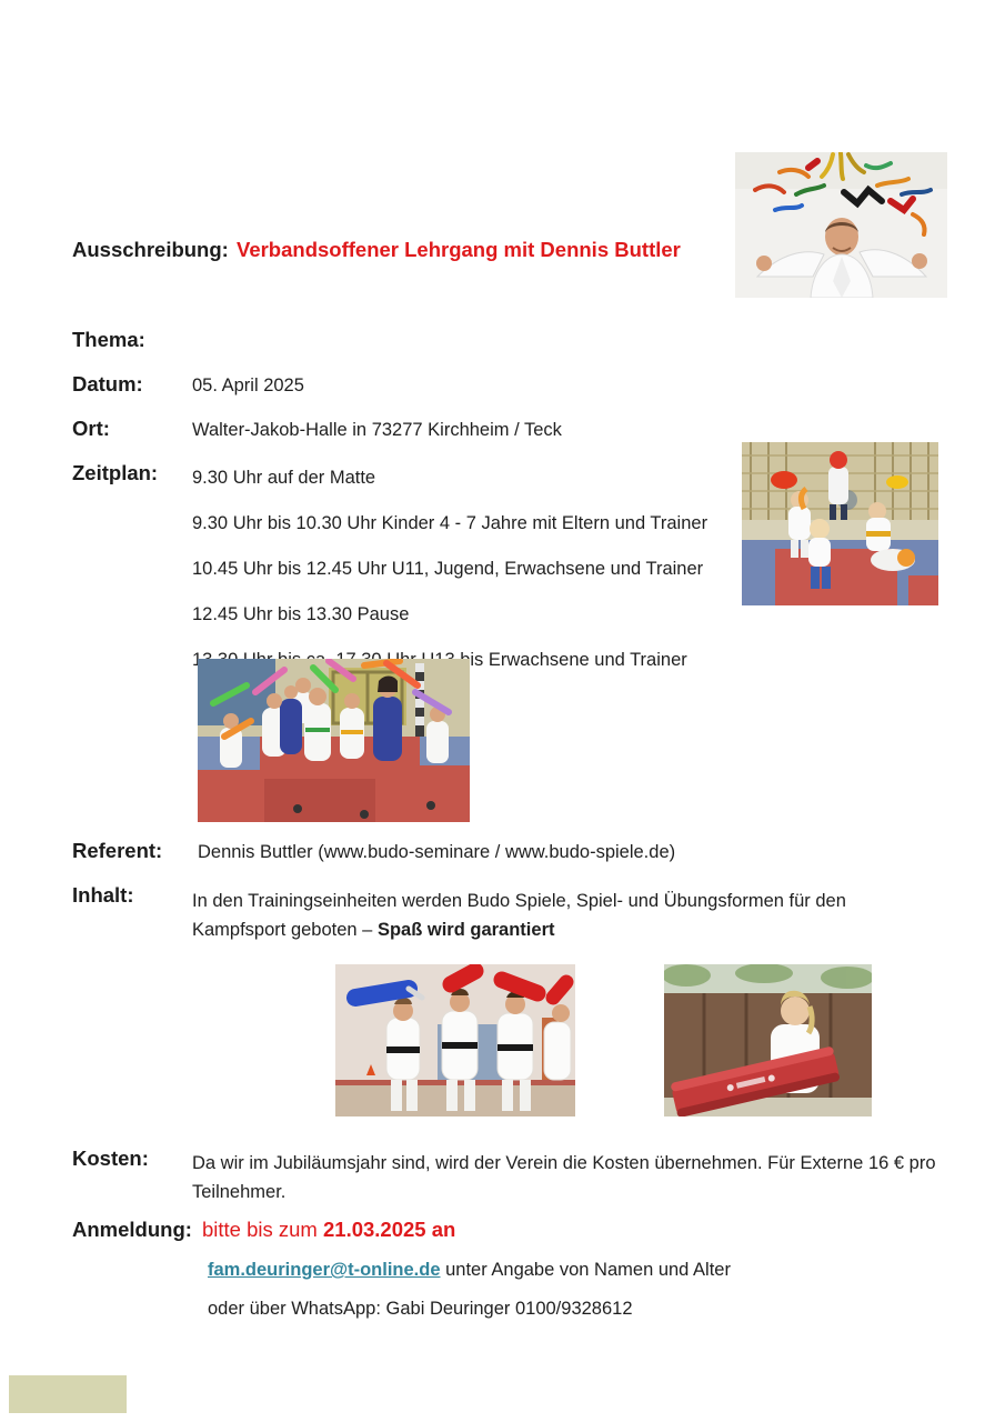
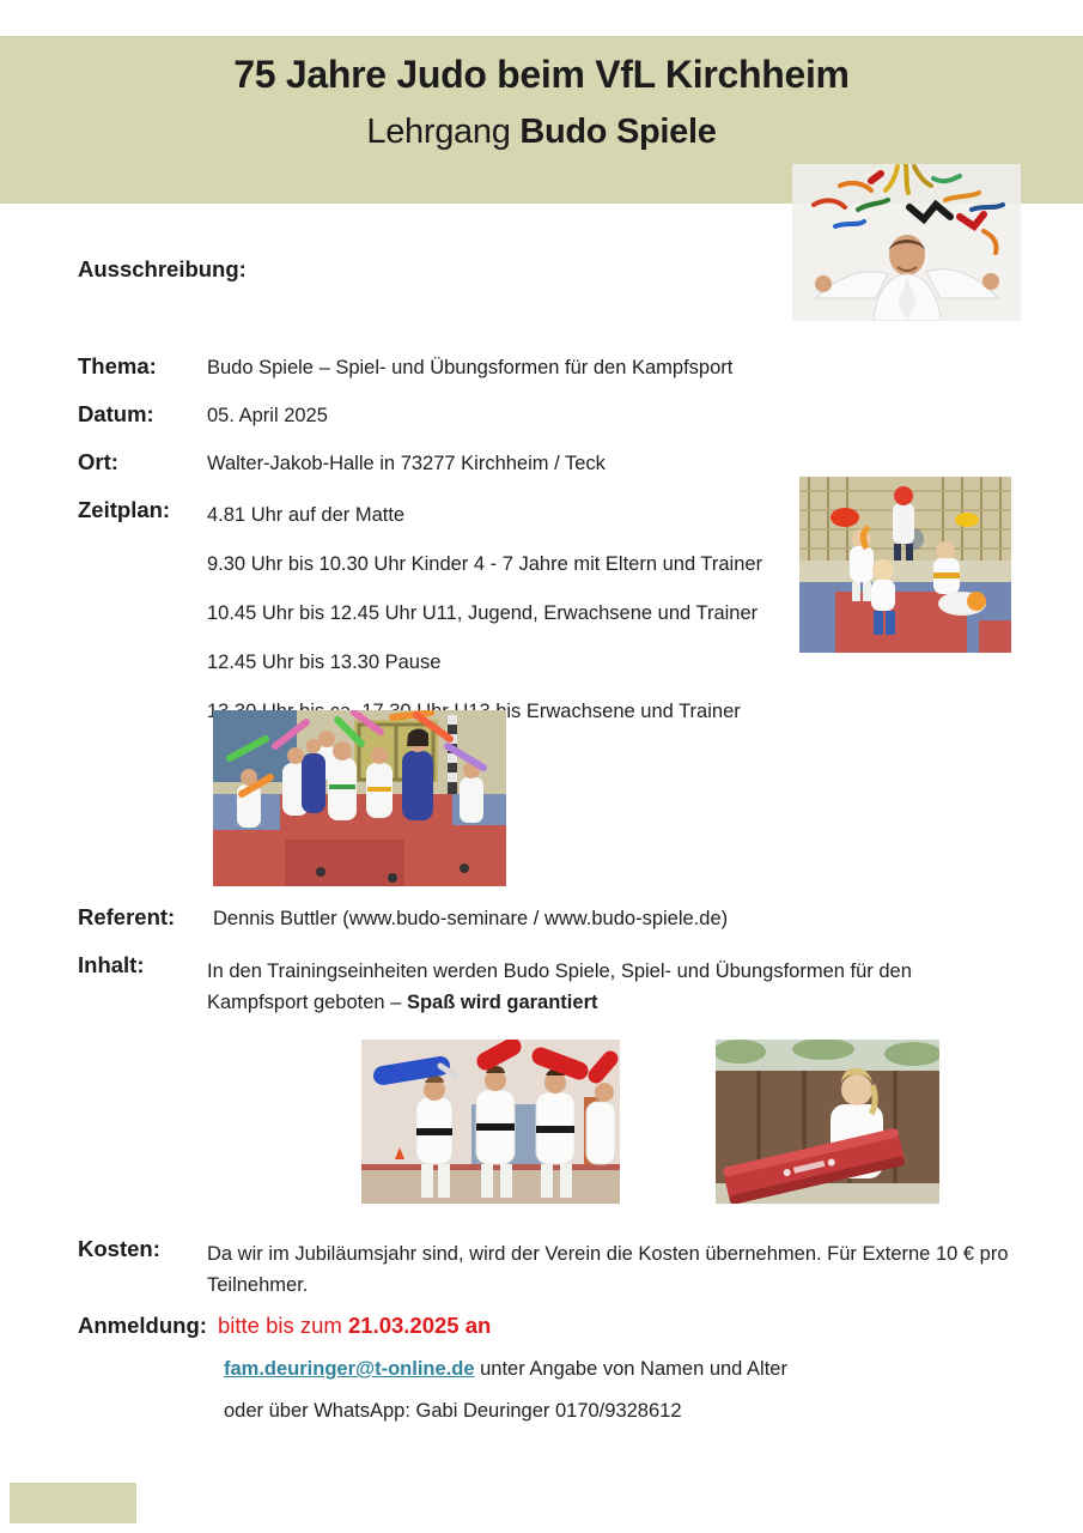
+ 75 Jahre Judo beim VfL Kirchheim
+ Lehrgang Budo Spiele
  Ausschreibung:
- Verbandsoffener Lehrgang mit Dennis Buttler
  Thema:
+ Budo Spiele – Spiel- und Übungsformen für den Kampfsport
  Datum:
  05. April 2025
  Ort:
  Walter-Jakob-Halle in 73277 Kirchheim / Teck
  Zeitplan:
- 9.30 Uhr auf der Matte
+ 4.81 Uhr auf der Matte
  9.30 Uhr bis 10.30 Uhr Kinder 4 - 7 Jahre mit Eltern und Trainer
  10.45 Uhr bis 12.45 Uhr U11, Jugend, Erwachsene und Trainer
  12.45 Uhr bis 13.30 Pause
  Referent:
  Dennis Buttler (www.budo-seminare / www.budo-spiele.de)
  Inhalt:
  In den Trainingseinheiten werden Budo Spiele, Spiel- und Übungsformen für den Kampfsport geboten – Spaß wird garantiert
  Kosten:
- Da wir im Jubiläumsjahr sind, wird der Verein die Kosten übernehmen. Für Externe 16 € pro Teilnehmer.
+ Da wir im Jubiläumsjahr sind, wird der Verein die Kosten übernehmen. Für Externe 10 € pro Teilnehmer.
  Anmeldung:
  bitte bis zum 21.03.2025 an
  fam.deuringer@t-online.de unter Angabe von Namen und Alter
- oder über WhatsApp: Gabi Deuringer 0100/9328612
+ oder über WhatsApp: Gabi Deuringer 0170/9328612
